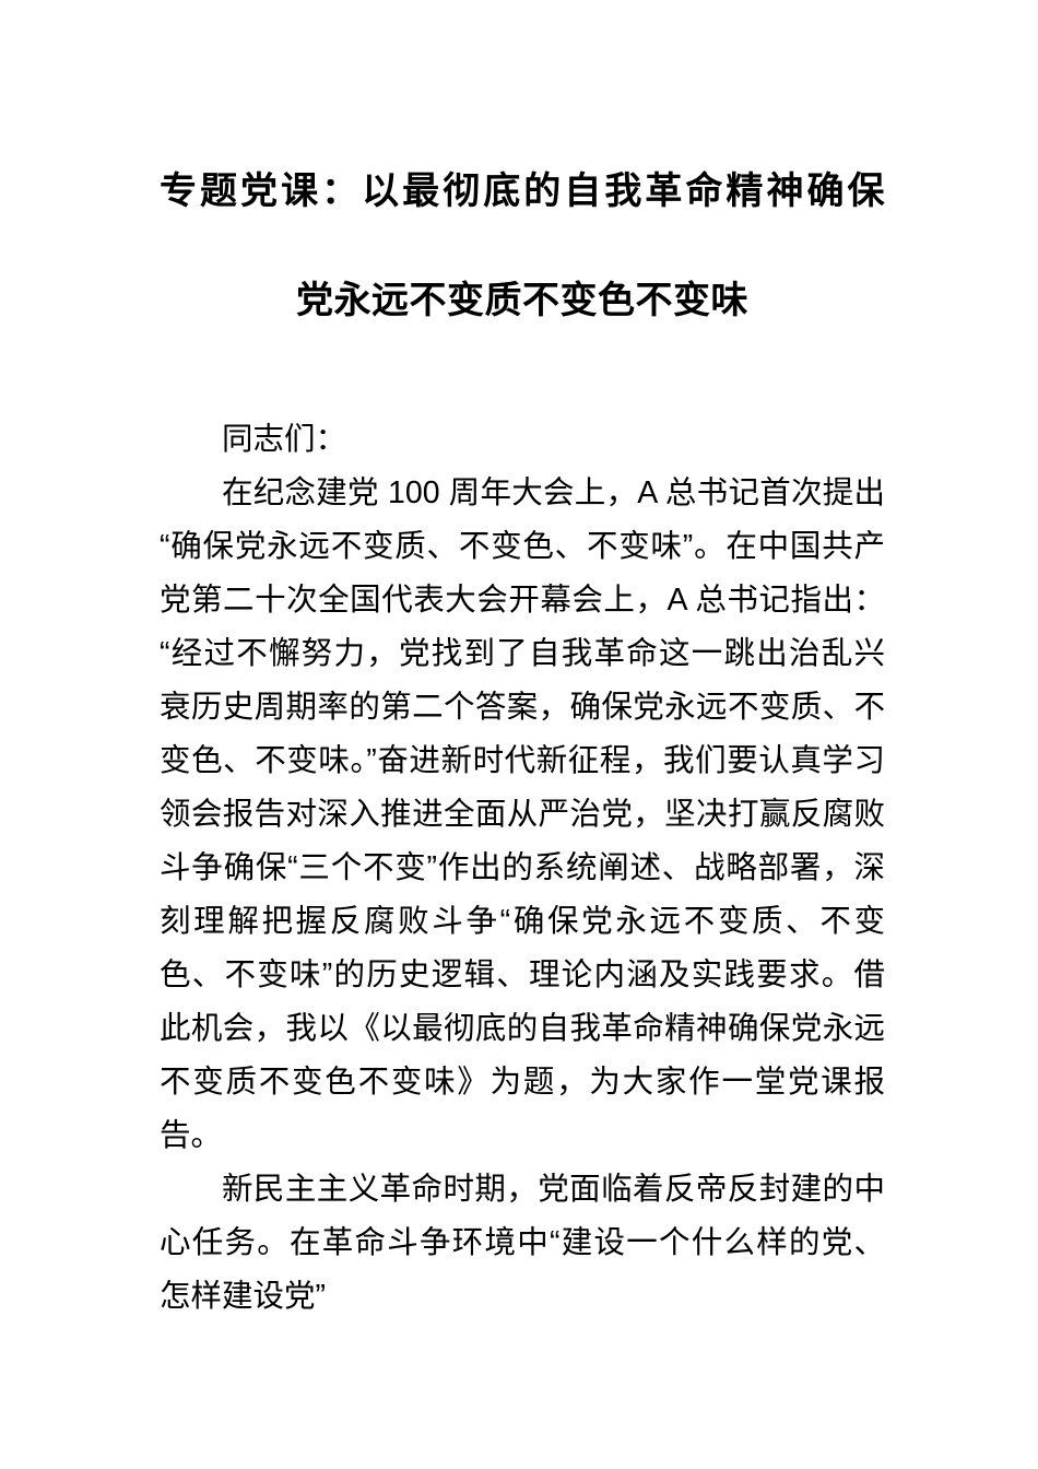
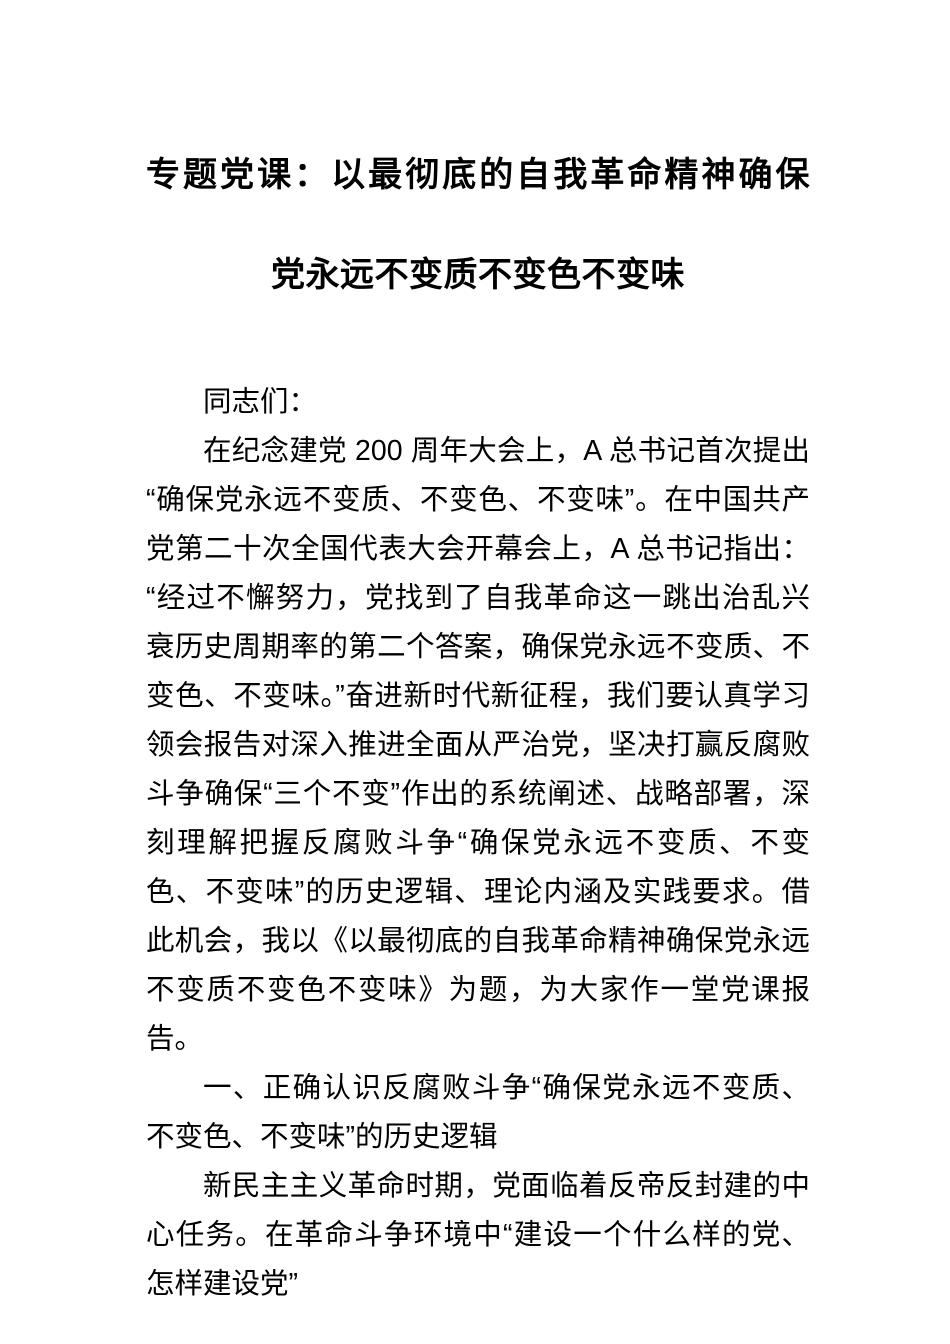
  专题党课：以最彻底的自我革命精神确保
  党永远不变质不变色不变味
  同志们：
- 在纪念建党 100 周年大会上，A 总书记首次提出“确保党永远不变质、不变色、不变味”。在中国共产党第二十次全国代表大会开幕会上，A 总书记指出：“经过不懈努力，党找到了自我革命这一跳出治乱兴衰历史周期率的第二个答案，确保党永远不变质、不变色、不变味。”奋进新时代新征程，我们要认真学习领会报告对深入推进全面从严治党，坚决打赢反腐败斗争确保“三个不变”作出的系统阐述、战略部署，深刻理解把握反腐败斗争“确保党永远不变质、不变色、不变味”的历史逻辑、理论内涵及实践要求。借此机会，我以《以最彻底的自我革命精神确保党永远不变质不变色不变味》为题，为大家作一堂党课报告。
+ 在纪念建党 200 周年大会上，A 总书记首次提出“确保党永远不变质、不变色、不变味”。在中国共产党第二十次全国代表大会开幕会上，A 总书记指出：“经过不懈努力，党找到了自我革命这一跳出治乱兴衰历史周期率的第二个答案，确保党永远不变质、不变色、不变味。”奋进新时代新征程，我们要认真学习领会报告对深入推进全面从严治党，坚决打赢反腐败斗争确保“三个不变”作出的系统阐述、战略部署，深刻理解把握反腐败斗争“确保党永远不变质、不变色、不变味”的历史逻辑、理论内涵及实践要求。借此机会，我以《以最彻底的自我革命精神确保党永远不变质不变色不变味》为题，为大家作一堂党课报告。
+ 一、正确认识反腐败斗争“确保党永远不变质、不变色、不变味”的历史逻辑
  新民主主义革命时期，党面临着反帝反封建的中心任务。在革命斗争环境中“建设一个什么样的党、怎样建设党”
